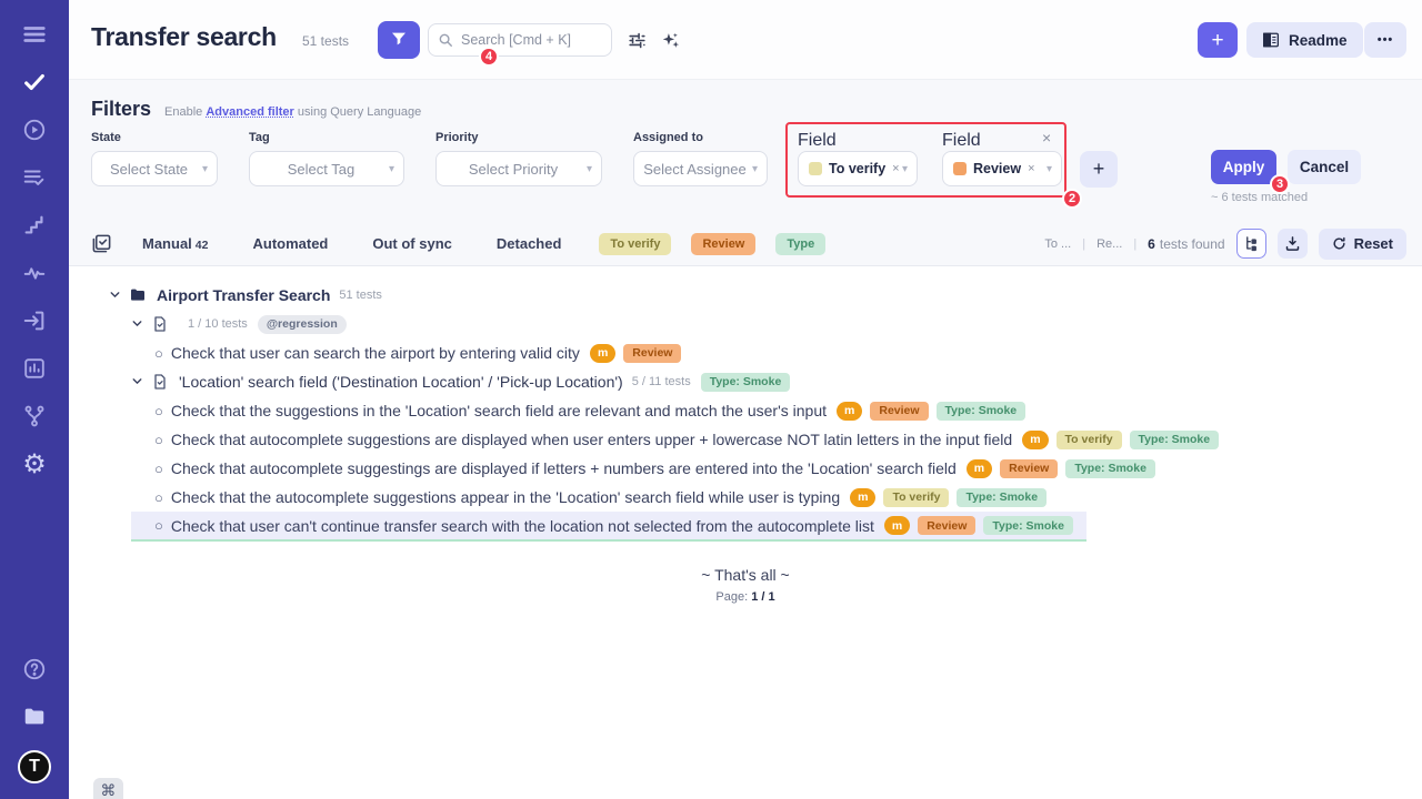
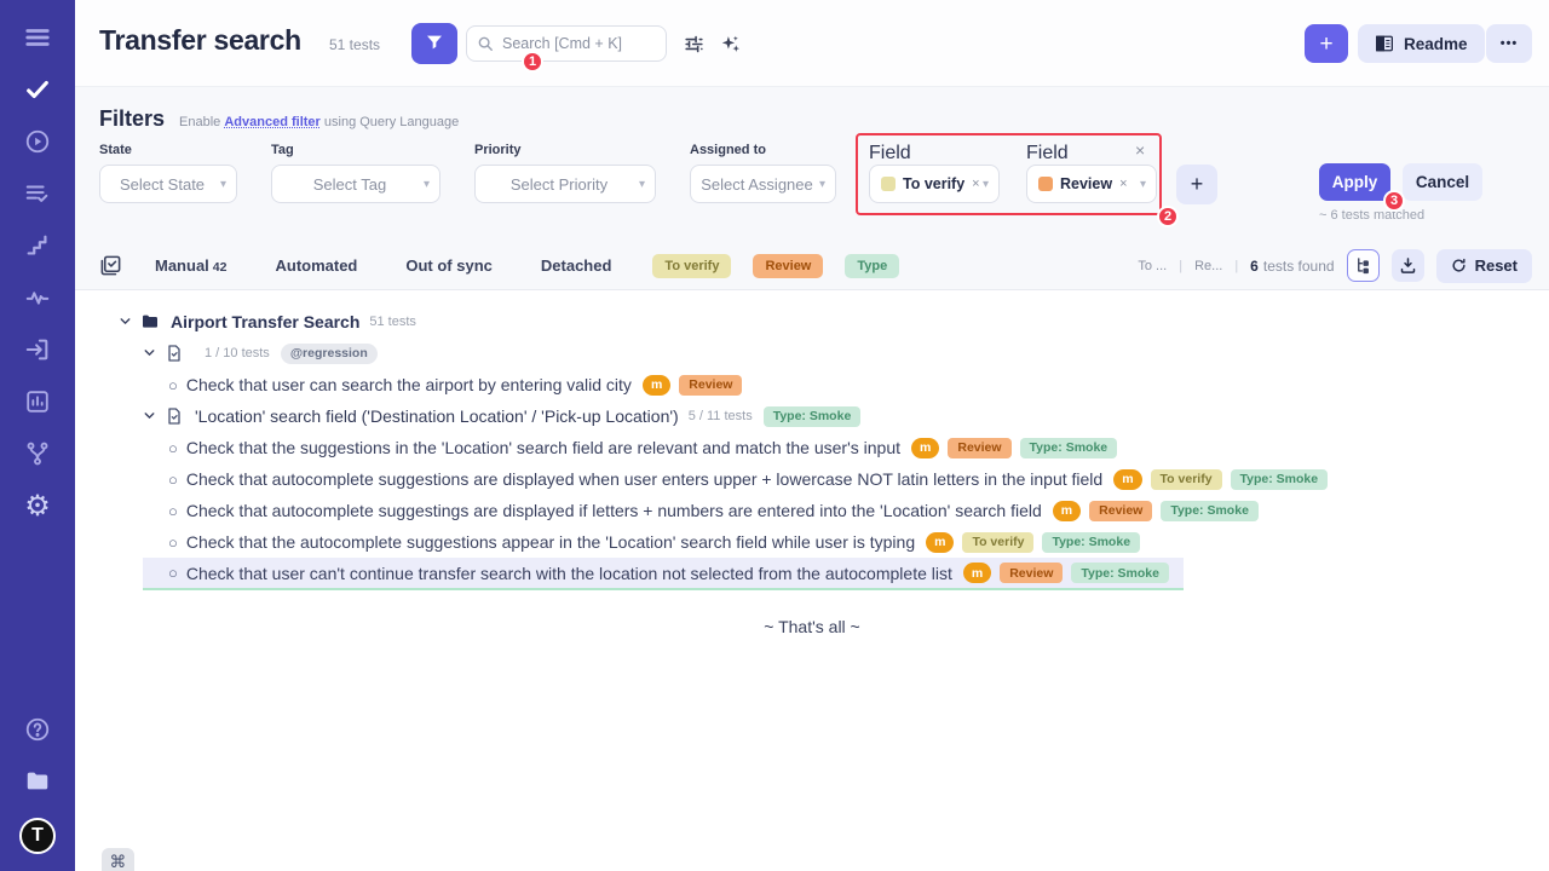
  ⚙
  T
  Transfer search
  51 tests
- 4
+ 1
  Search [Cmd + K]
  +
  Readme
  •••
  Filters
  Enable Advanced filter using Query Language
  State
  Select State
  ▾
  Tag
  Select Tag
  ▾
  Priority
  Select Priority
  ▾
  Assigned to
  Select Assignee
  ▾
  Field
  To verify
  ×
  ▾
  Field
  Review
  ×
  ▾
  ×
  2
  +
  Apply
  Cancel
  3
  ~ 6 tests matched
  Manual 42
  Automated
  Out of sync
  Detached
  To verify
  Review
  Type
  To ...
  |
  Re...
  |
  6 tests found
  Reset
  Airport Transfer Search
  51 tests
  1 / 10 tests
  @regression
  ○
  Check that user can search the airport by entering valid city
  m
  Review
  'Location' search field ('Destination Location' / 'Pick-up Location')
  5 / 11 tests
  Type: Smoke
  ○
  Check that the suggestions in the 'Location' search field are relevant and match the user's input
  m
  Review
  Type: Smoke
  ○
  Check that autocomplete suggestions are displayed when user enters upper + lowercase NOT latin letters in the input field
  m
  To verify
  Type: Smoke
  ○
  Check that autocomplete suggestings are displayed if letters + numbers are entered into the 'Location' search field
  m
  Review
  Type: Smoke
  ○
  Check that the autocomplete suggestions appear in the 'Location' search field while user is typing
  m
  To verify
  Type: Smoke
  ○
  Check that user can't continue transfer search with the location not selected from the autocomplete list
  m
  Review
  Type: Smoke
  ~ That's all ~
- Page: 1 / 1
  ⌘
